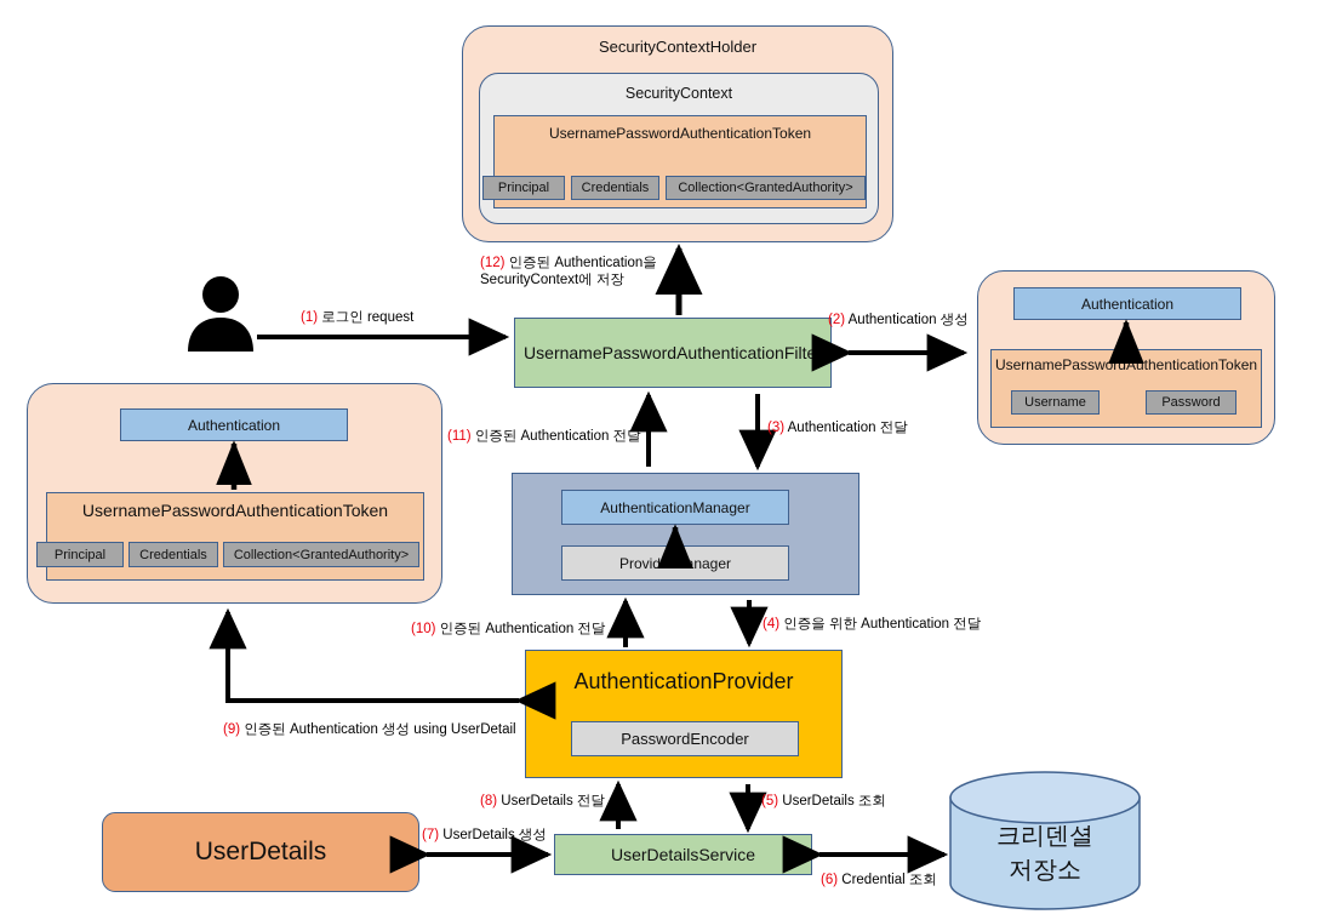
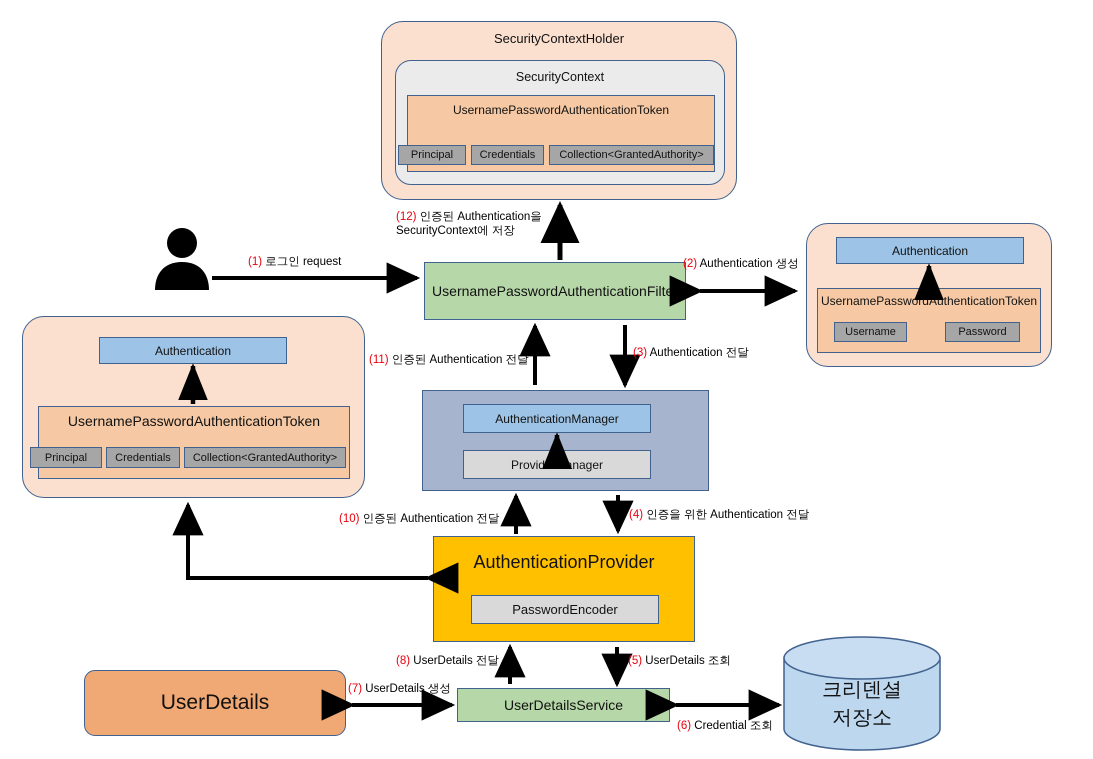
  SecurityContextHolder
  SecurityContext
  UsernamePasswordAuthenticationToken
  Principal
  Credentials
  Collection<GrantedAuthority>
  UsernamePasswordAuthenticationFilter
  Authentication
  UsernamePasswordAuthenticationToken
  Username
  Password
  Authentication
  UsernamePasswordAuthenticationToken
  Principal
  Credentials
  Collection<GrantedAuthority>
  AuthenticationManager
  ProviderManager
  AuthenticationProvider
  PasswordEncoder
  UserDetails
  UserDetailsService
  크리덴셜
  저장소
  (1) 로그인 request
  (12) 인증된 Authentication을
  SecurityContext에 저장
  (2) Authentication 생성
  (3) Authentication 전달
  (11) 인증된 Authentication 전달
  (4) 인증을 위한 Authentication 전달
  (10) 인증된 Authentication 전달
- (9) 인증된 Authentication 생성 using UserDetail
  (5) UserDetails 조회
  (8) UserDetails 전달
  (7) UserDetails 생성
  (6) Credential 조회
